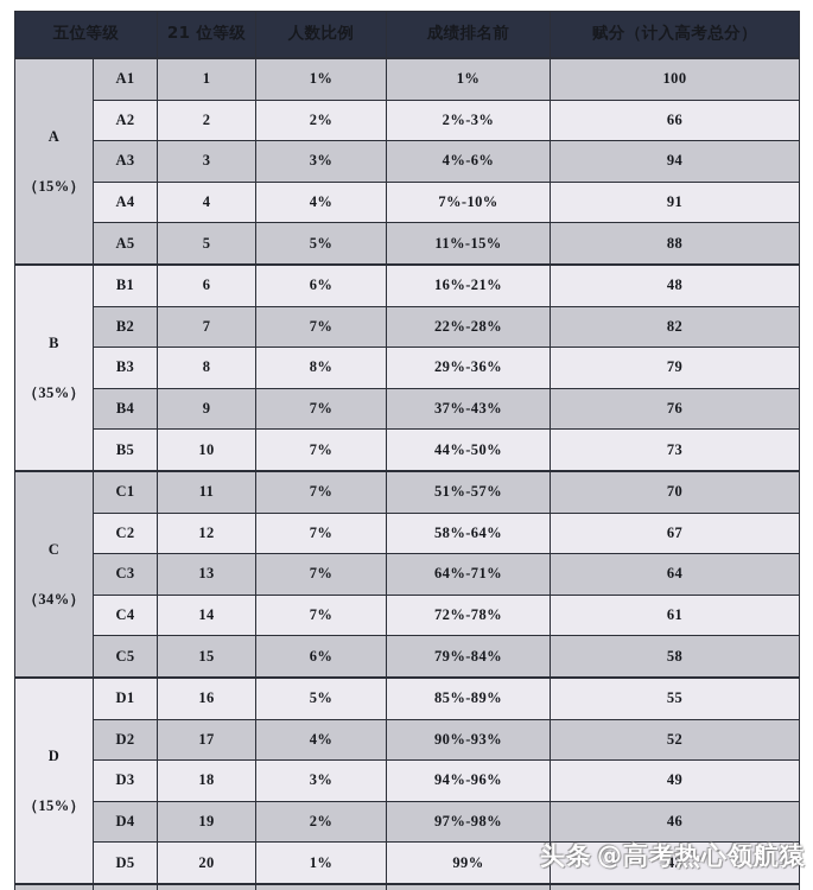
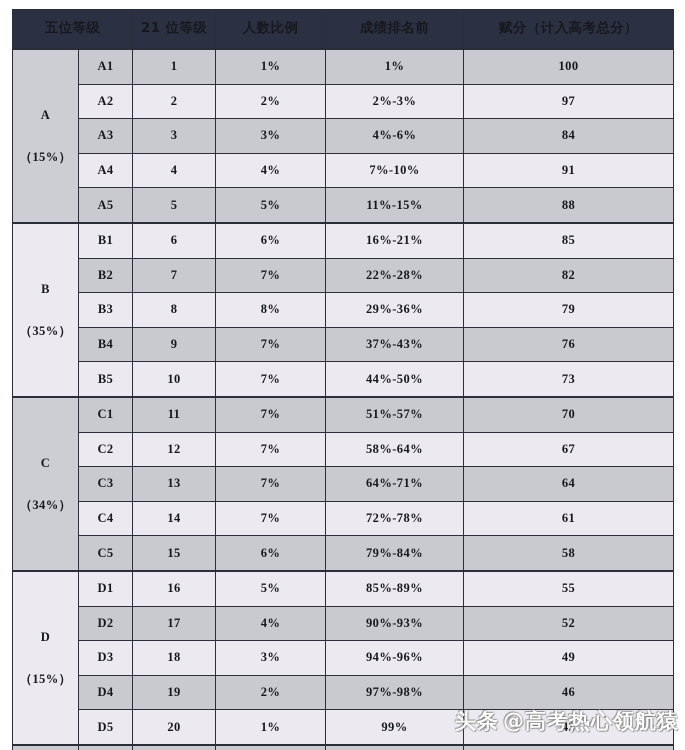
  五位等级	21 位等级	人数比例	成绩排名前	赋分（计入高考总分）
  A （15%）	A1	1	1%	1%	100
- A2	2	2%	2%-3%	66
+ A2	2	2%	2%-3%	97
- A3	3	3%	4%-6%	94
+ A3	3	3%	4%-6%	84
  A4	4	4%	7%-10%	91
  A5	5	5%	11%-15%	88
- B （35%）	B1	6	6%	16%-21%	48
+ B （35%）	B1	6	6%	16%-21%	85
  B2	7	7%	22%-28%	82
  B3	8	8%	29%-36%	79
  B4	9	7%	37%-43%	76
  B5	10	7%	44%-50%	73
  C （34%）	C1	11	7%	51%-57%	70
  C2	12	7%	58%-64%	67
  C3	13	7%	64%-71%	64
  C4	14	7%	72%-78%	61
  C5	15	6%	79%-84%	58
  D （15%）	D1	16	5%	85%-89%	55
  D2	17	4%	90%-93%	52
  D3	18	3%	94%-96%	49
  D4	19	2%	97%-98%	46
  D5	20	1%	99%	43
  头条 @高考热心领航猿
